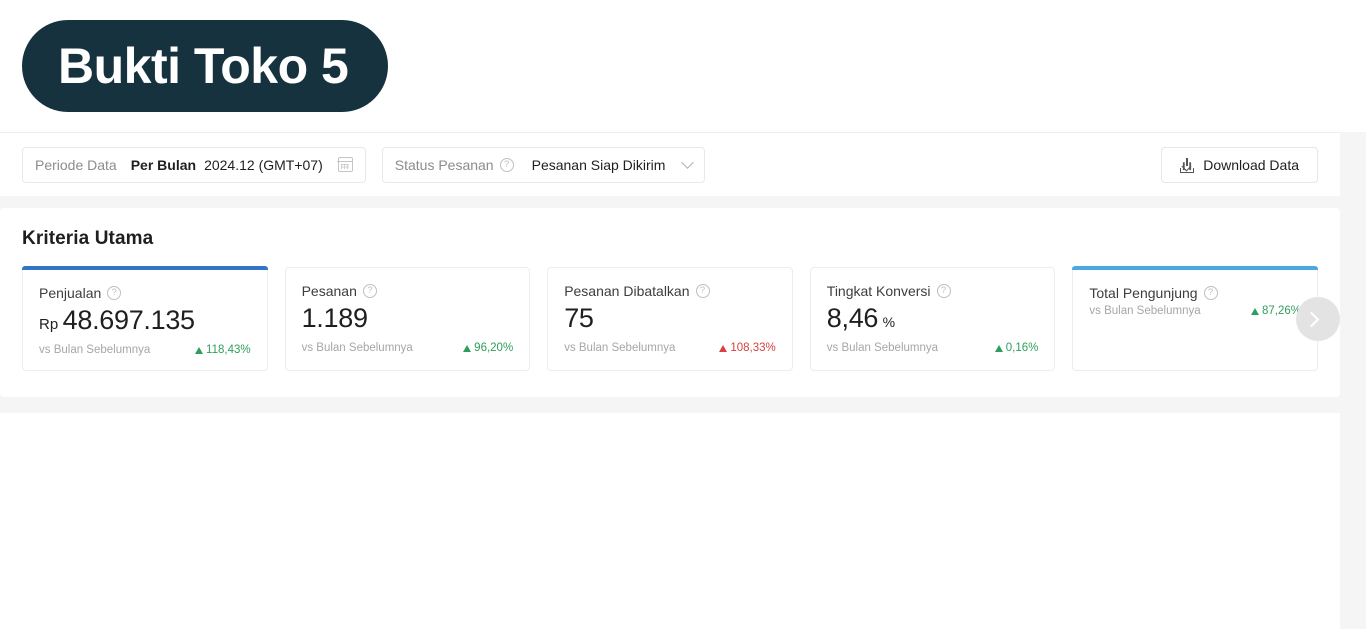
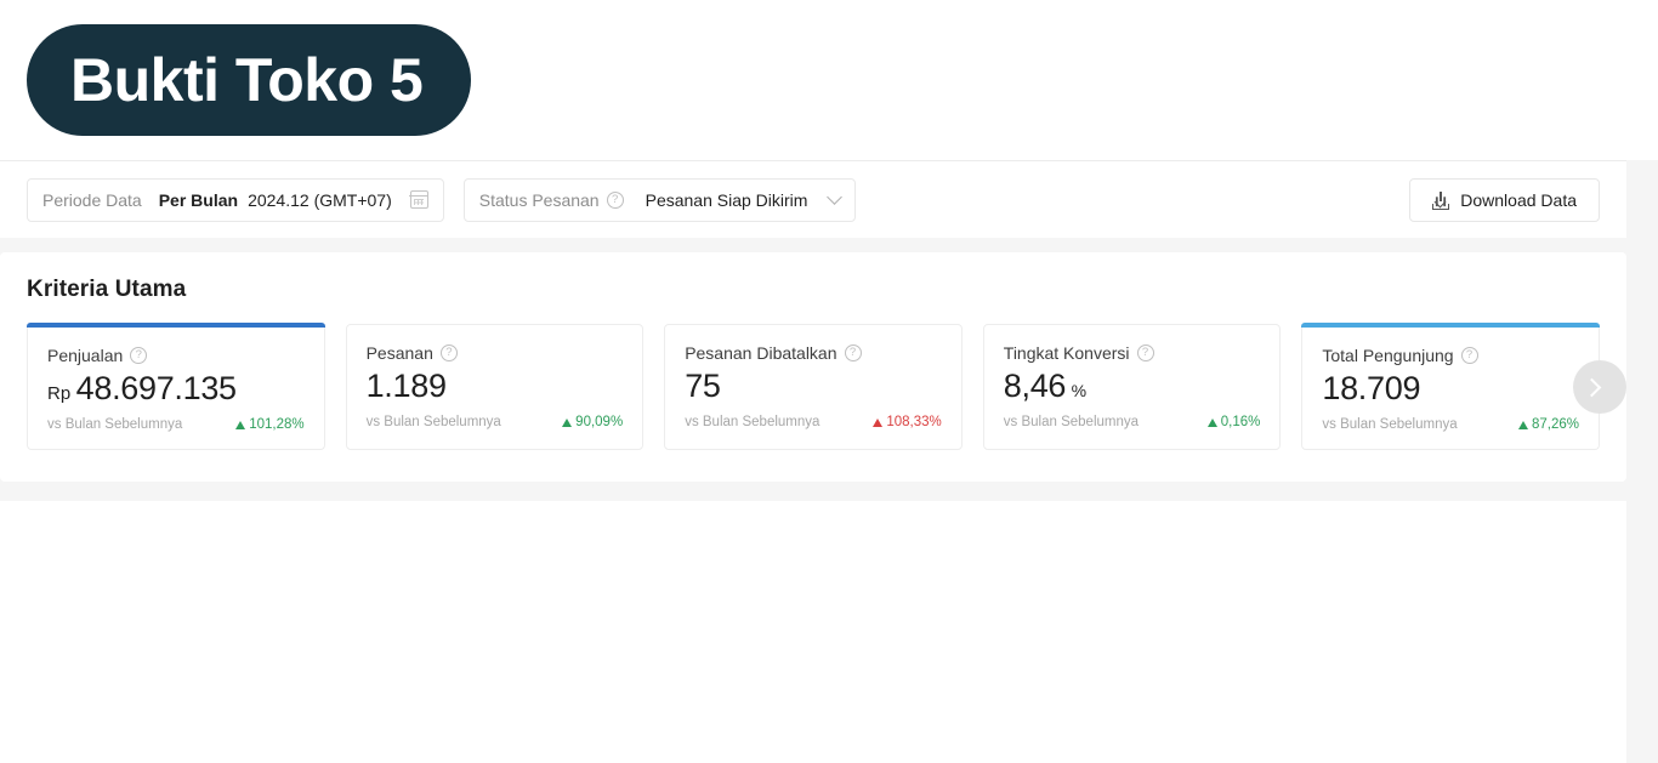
  Bukti Toko 5
  Periode Data
  Per Bulan
  2024.12 (GMT+07)
  Status Pesanan
  ?
  Pesanan Siap Dikirim
  Download Data
  Kriteria Utama
  Penjualan
  ?
  Rp 48.697.135
  vs Bulan Sebelumnya
- 118,43%
+ 101,28%
  Pesanan
  ?
  1.189
  vs Bulan Sebelumnya
- 96,20%
+ 90,09%
  Pesanan Dibatalkan
  ?
  75
  vs Bulan Sebelumnya
  108,33%
  Tingkat Konversi
  ?
  8,46 %
  vs Bulan Sebelumnya
  0,16%
  Total Pengunjung
  ?
+ 18.709
  vs Bulan Sebelumnya
  87,26%
